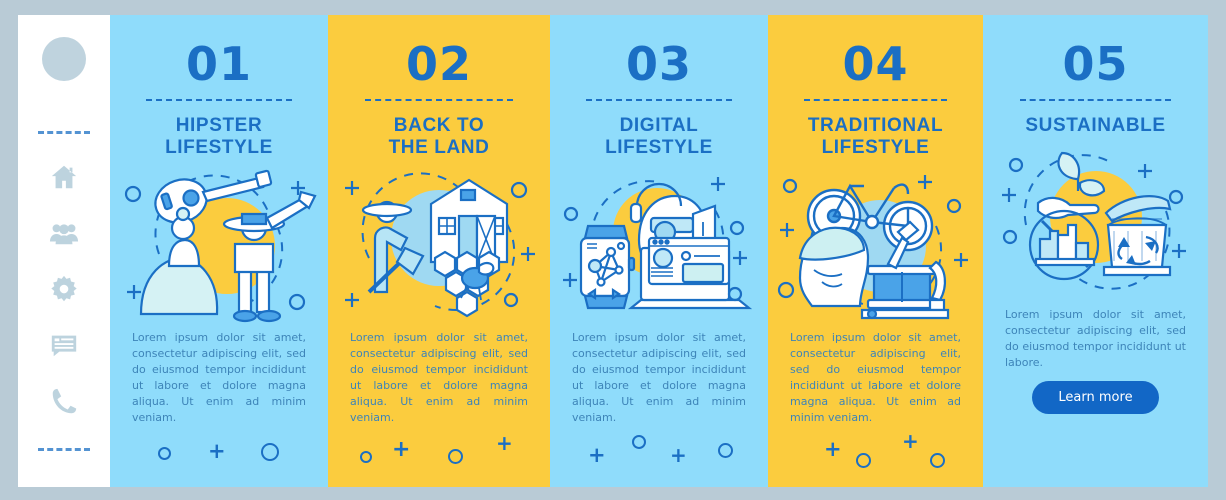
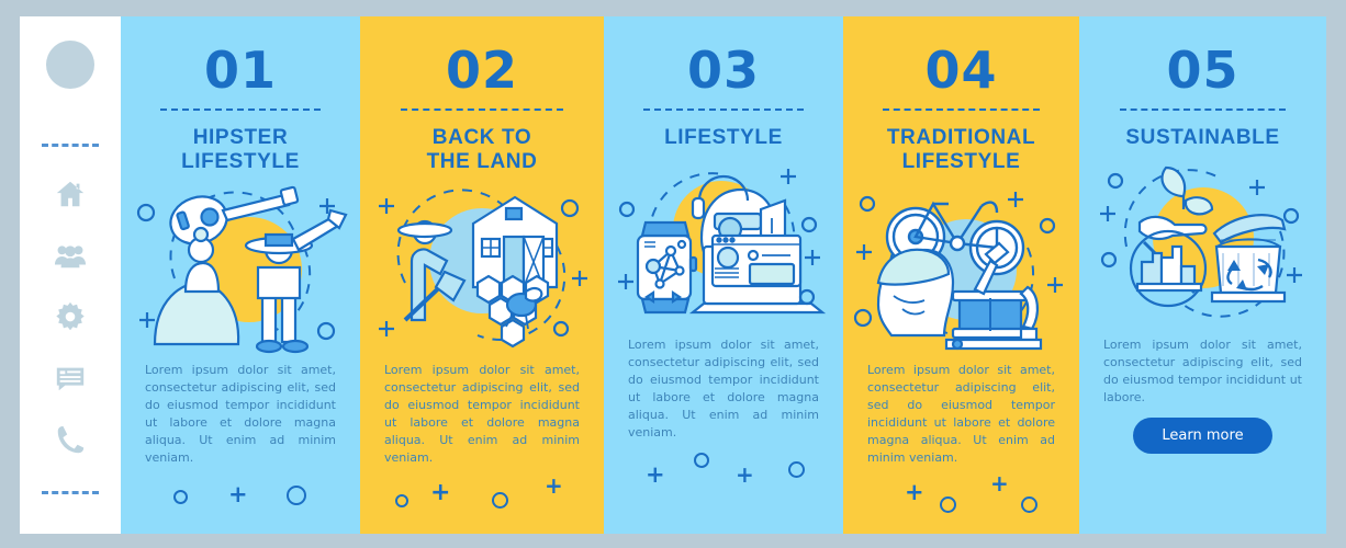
  01
  HIPSTER
  LIFESTYLE
  Lorem ipsum dolor sit amet, consectetur adipiscing elit, sed do eiusmod tempor incididunt ut labore et dolore magna aliqua. Ut enim ad minim veniam.
  +
  02
  BACK TO
  THE LAND
  Lorem ipsum dolor sit amet, consectetur adipiscing elit, sed do eiusmod tempor incididunt ut labore et dolore magna aliqua. Ut enim ad minim veniam.
  +
  +
  03
- DIGITAL
  LIFESTYLE
  Lorem ipsum dolor sit amet, consectetur adipiscing elit, sed do eiusmod tempor incididunt ut labore et dolore magna aliqua. Ut enim ad minim veniam.
  +
  +
  04
  TRADITIONAL
  LIFESTYLE
  Lorem ipsum dolor sit amet, consectetur adipiscing elit, sed do eiusmod tempor incididunt ut labore et dolore magna aliqua. Ut enim ad minim veniam.
  +
  +
  05
  SUSTAINABLE
  Lorem ipsum dolor sit amet, consectetur adipiscing elit, sed do eiusmod tempor incididunt ut labore.
  Learn more
